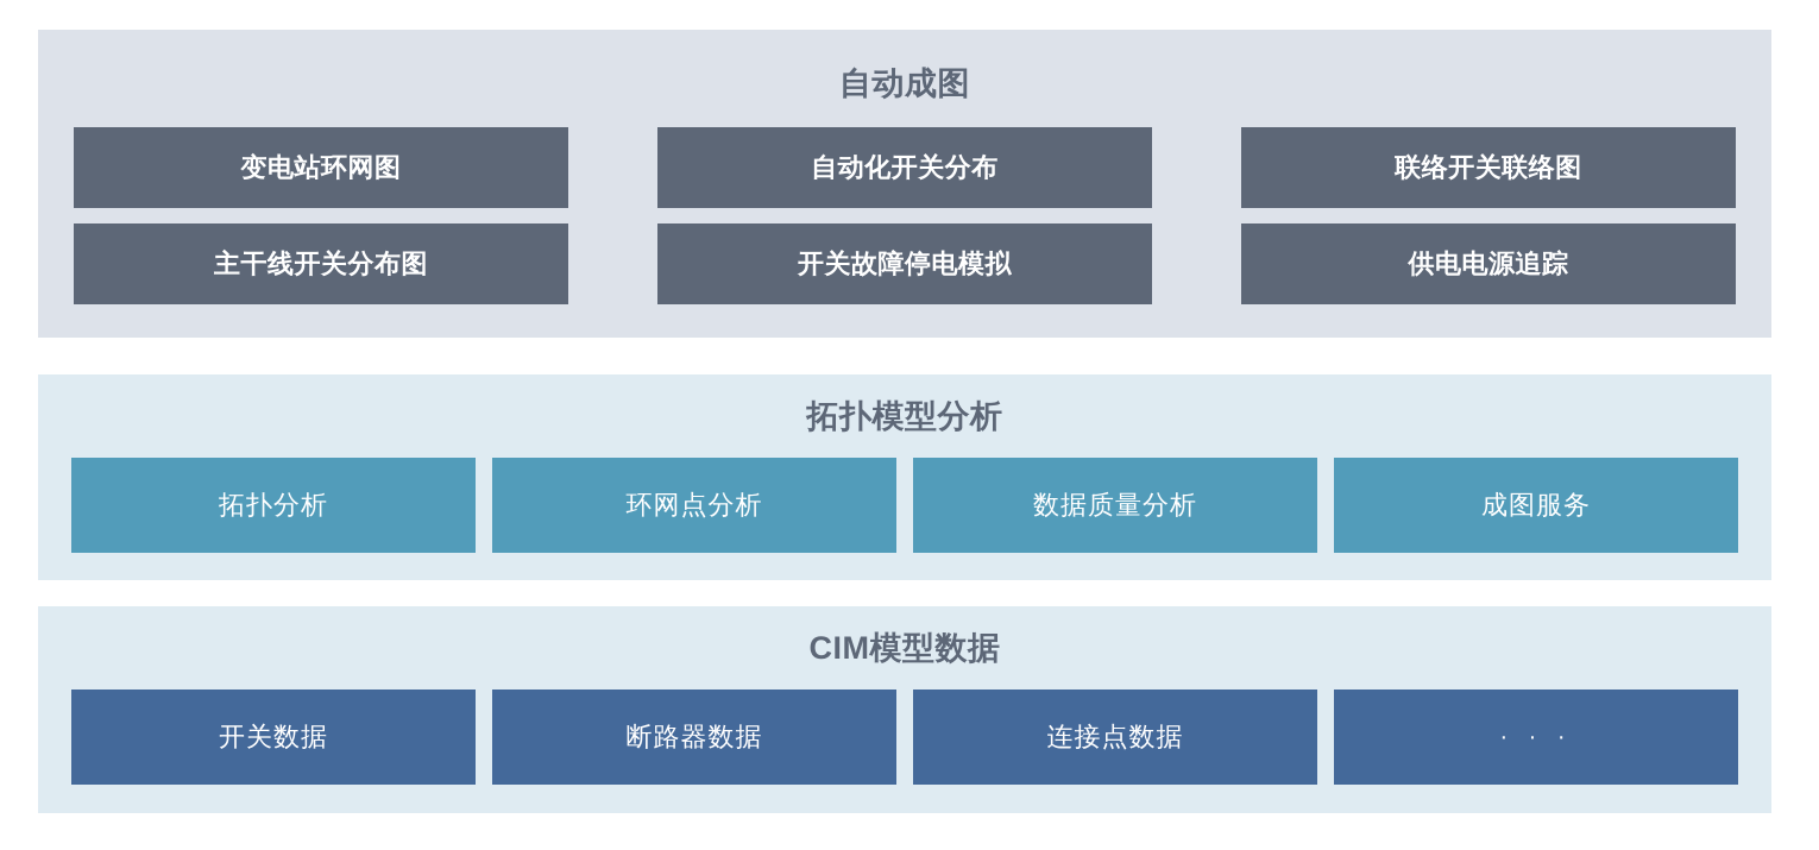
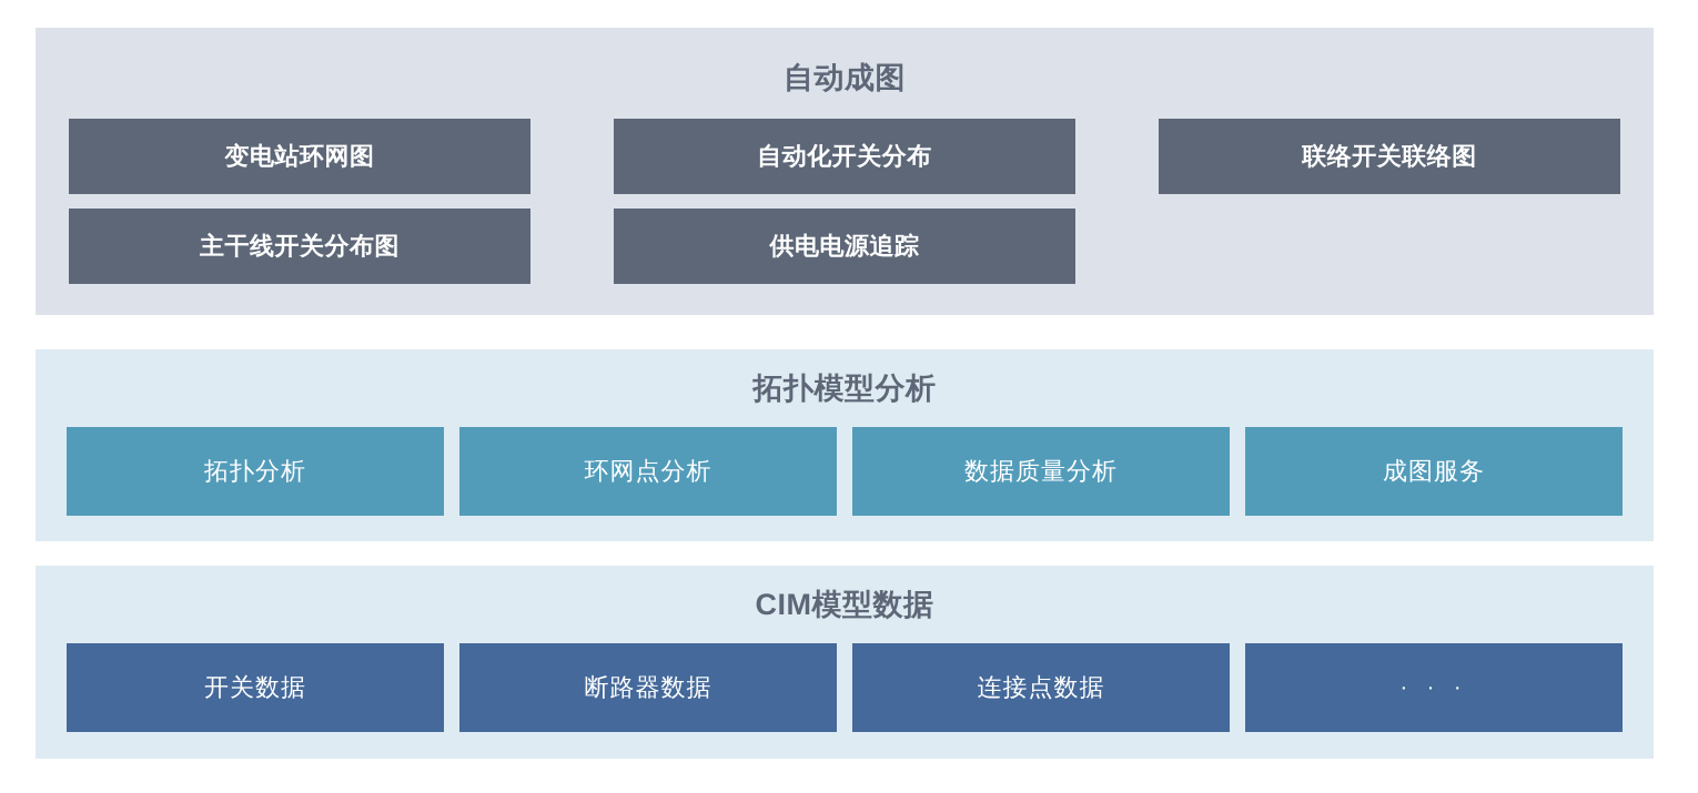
  自动成图
  变电站环网图
  自动化开关分布
  联络开关联络图
  主干线开关分布图
- 开关故障停电模拟
  供电电源追踪
  拓扑模型分析
  拓扑分析
  环网点分析
  数据质量分析
  成图服务
  CIM模型数据
  开关数据
  断路器数据
  连接点数据
  · · ·
